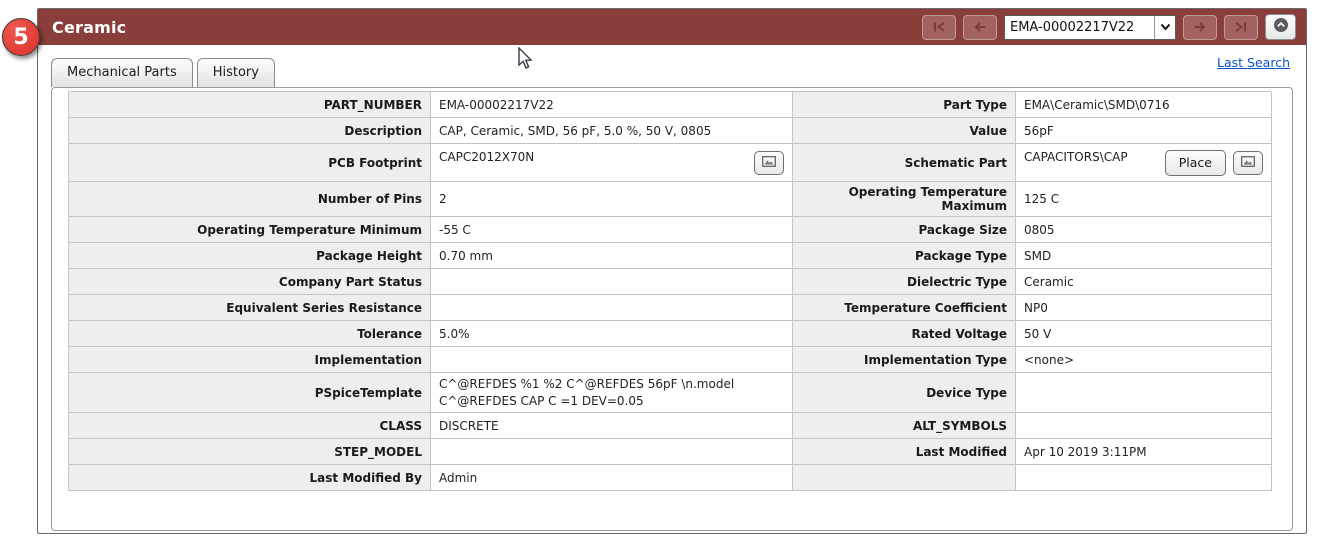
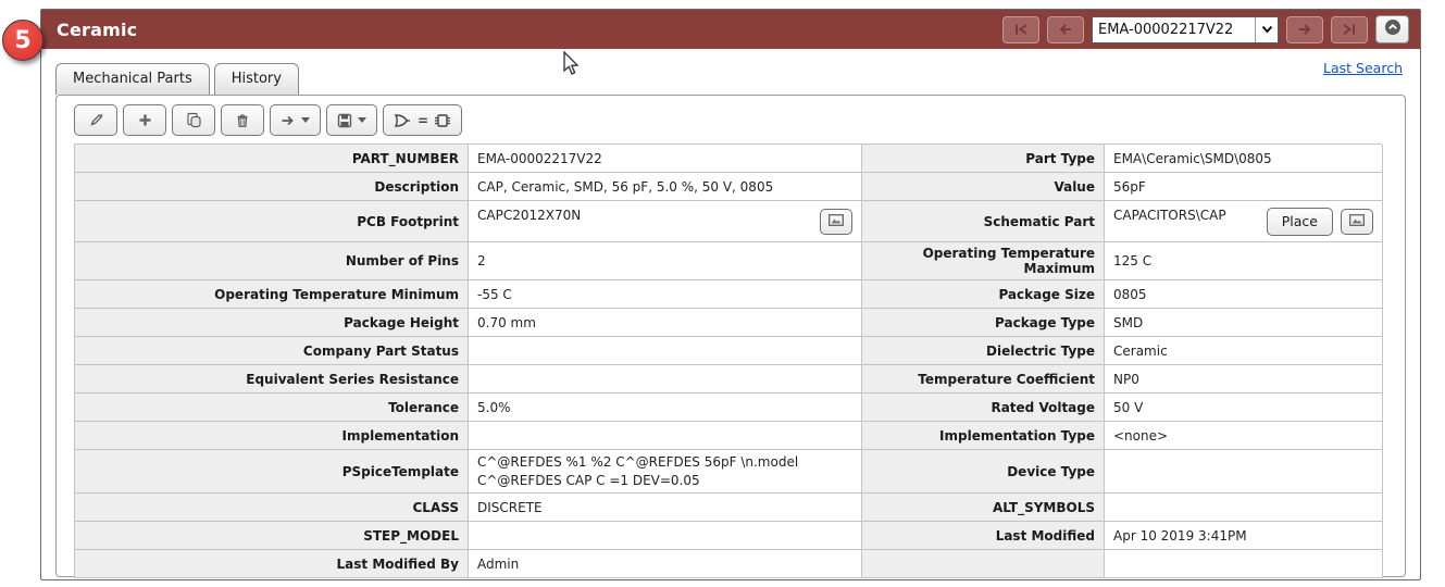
  5
  Ceramic
  EMA-00002217V22
  Last Search
  Mechanical Parts
  History
+ =
  PART_NUMBER
  EMA-00002217V22
  Part Type
- EMA\Ceramic\SMD\0716
+ EMA\Ceramic\SMD\0805
  Description
  CAP, Ceramic, SMD, 56 pF, 5.0 %, 50 V, 0805
  Value
  56pF
  PCB Footprint
  CAPC2012X70N
  Schematic Part
  CAPACITORS\CAP
  Place
  Number of Pins
  2
  Operating Temperature Maximum
  125 C
  Operating Temperature Minimum
  -55 C
  Package Size
  0805
  Package Height
  0.70 mm
  Package Type
  SMD
  Company Part Status
  Dielectric Type
  Ceramic
  Equivalent Series Resistance
  Temperature Coefficient
  NP0
  Tolerance
  5.0%
  Rated Voltage
  50 V
  Implementation
  Implementation Type
  <none>
  PSpiceTemplate
  C^@REFDES %1 %2 C^@REFDES 56pF \n.model C^@REFDES CAP C =1 DEV=0.05
  Device Type
  CLASS
  DISCRETE
  ALT_SYMBOLS
  STEP_MODEL
  Last Modified
- Apr 10 2019 3:11PM
+ Apr 10 2019 3:41PM
  Last Modified By
  Admin
